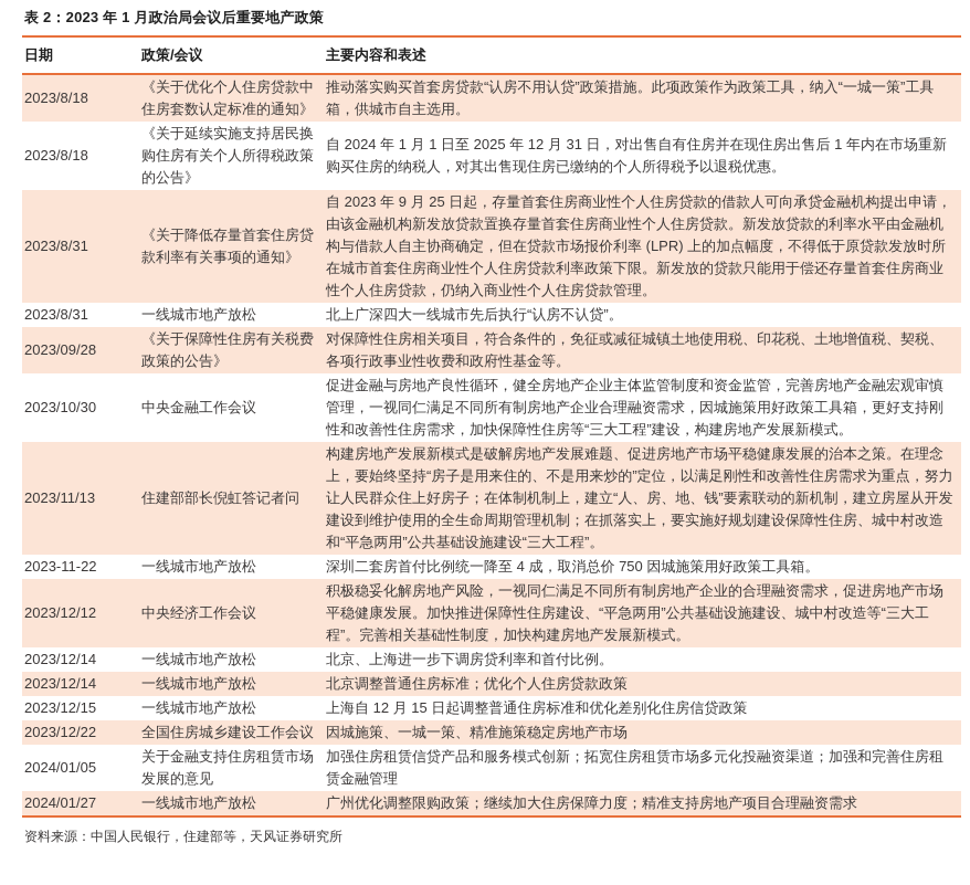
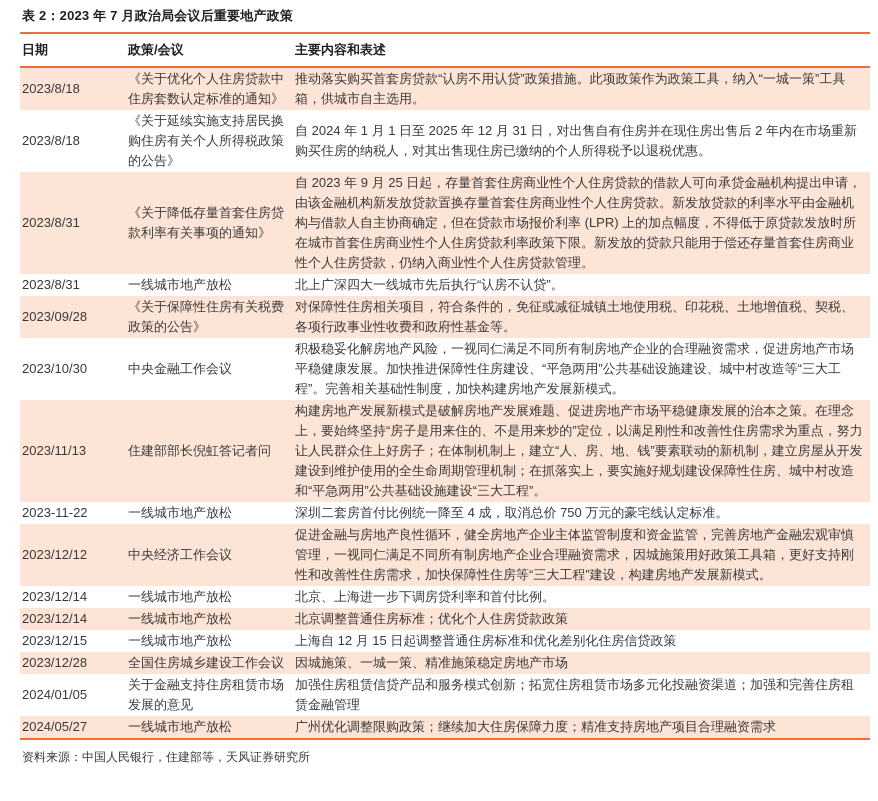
- 表 2：2023 年 1 月政治局会议后重要地产政策
+ 表 2：2023 年 7 月政治局会议后重要地产政策
  日期	政策/会议	主要内容和表述
  2023/8/18	《关于优化个人住房贷款中住房套数认定标准的通知》	推动落实购买首套房贷款“认房不用认贷”政策措施。此项政策作为政策工具，纳入“一城一策”工具箱，供城市自主选用。
- 2023/8/18	《关于延续实施支持居民换购住房有关个人所得税政策的公告》	自 2024 年 1 月 1 日至 2025 年 12 月 31 日，对出售自有住房并在现住房出售后 1 年内在市场重新购买住房的纳税人，对其出售现住房已缴纳的个人所得税予以退税优惠。
+ 2023/8/18	《关于延续实施支持居民换购住房有关个人所得税政策的公告》	自 2024 年 1 月 1 日至 2025 年 12 月 31 日，对出售自有住房并在现住房出售后 2 年内在市场重新购买住房的纳税人，对其出售现住房已缴纳的个人所得税予以退税优惠。
  2023/8/31	《关于降低存量首套住房贷款利率有关事项的通知》	自 2023 年 9 月 25 日起，存量首套住房商业性个人住房贷款的借款人可向承贷金融机构提出申请，由该金融机构新发放贷款置换存量首套住房商业性个人住房贷款。新发放贷款的利率水平由金融机构与借款人自主协商确定，但在贷款市场报价利率 (LPR) 上的加点幅度，不得低于原贷款发放时所在城市首套住房商业性个人住房贷款利率政策下限。新发放的贷款只能用于偿还存量首套住房商业性个人住房贷款，仍纳入商业性个人住房贷款管理。
  2023/8/31	一线城市地产放松	北上广深四大一线城市先后执行“认房不认贷”。
  2023/09/28	《关于保障性住房有关税费政策的公告》	对保障性住房相关项目，符合条件的，免征或减征城镇土地使用税、印花税、土地增值税、契税、各项行政事业性收费和政府性基金等。
- 2023/10/30	中央金融工作会议	促进金融与房地产良性循环，健全房地产企业主体监管制度和资金监管，完善房地产金融宏观审慎管理，一视同仁满足不同所有制房地产企业合理融资需求，因城施策用好政策工具箱，更好支持刚性和改善性住房需求，加快保障性住房等“三大工程”建设，构建房地产发展新模式。
+ 2023/10/30	中央金融工作会议	积极稳妥化解房地产风险，一视同仁满足不同所有制房地产企业的合理融资需求，促进房地产市场平稳健康发展。加快推进保障性住房建设、“平急两用”公共基础设施建设、城中村改造等“三大工程”。完善相关基础性制度，加快构建房地产发展新模式。
  2023/11/13	住建部部长倪虹答记者问	构建房地产发展新模式是破解房地产发展难题、促进房地产市场平稳健康发展的治本之策。在理念上，要始终坚持“房子是用来住的、不是用来炒的”定位，以满足刚性和改善性住房需求为重点，努力让人民群众住上好房子；在体制机制上，建立“人、房、地、钱”要素联动的新机制，建立房屋从开发建设到维护使用的全生命周期管理机制；在抓落实上，要实施好规划建设保障性住房、城中村改造和“平急两用”公共基础设施建设“三大工程”。
- 2023-11-22	一线城市地产放松	深圳二套房首付比例统一降至 4 成，取消总价 750 因城施策用好政策工具箱。
+ 2023-11-22	一线城市地产放松	深圳二套房首付比例统一降至 4 成，取消总价 750 万元的豪宅线认定标准。
- 2023/12/12	中央经济工作会议	积极稳妥化解房地产风险，一视同仁满足不同所有制房地产企业的合理融资需求，促进房地产市场平稳健康发展。加快推进保障性住房建设、“平急两用”公共基础设施建设、城中村改造等“三大工程”。完善相关基础性制度，加快构建房地产发展新模式。
+ 2023/12/12	中央经济工作会议	促进金融与房地产良性循环，健全房地产企业主体监管制度和资金监管，完善房地产金融宏观审慎管理，一视同仁满足不同所有制房地产企业合理融资需求，因城施策用好政策工具箱，更好支持刚性和改善性住房需求，加快保障性住房等“三大工程”建设，构建房地产发展新模式。
  2023/12/14	一线城市地产放松	北京、上海进一步下调房贷利率和首付比例。
  2023/12/14	一线城市地产放松	北京调整普通住房标准；优化个人住房贷款政策
  2023/12/15	一线城市地产放松	上海自 12 月 15 日起调整普通住房标准和优化差别化住房信贷政策
- 2023/12/22	全国住房城乡建设工作会议	因城施策、一城一策、精准施策稳定房地产市场
+ 2023/12/28	全国住房城乡建设工作会议	因城施策、一城一策、精准施策稳定房地产市场
  2024/01/05	关于金融支持住房租赁市场发展的意见	加强住房租赁信贷产品和服务模式创新；拓宽住房租赁市场多元化投融资渠道；加强和完善住房租赁金融管理
- 2024/01/27	一线城市地产放松	广州优化调整限购政策；继续加大住房保障力度；精准支持房地产项目合理融资需求
+ 2024/05/27	一线城市地产放松	广州优化调整限购政策；继续加大住房保障力度；精准支持房地产项目合理融资需求
  资料来源：中国人民银行，住建部等，天风证券研究所
